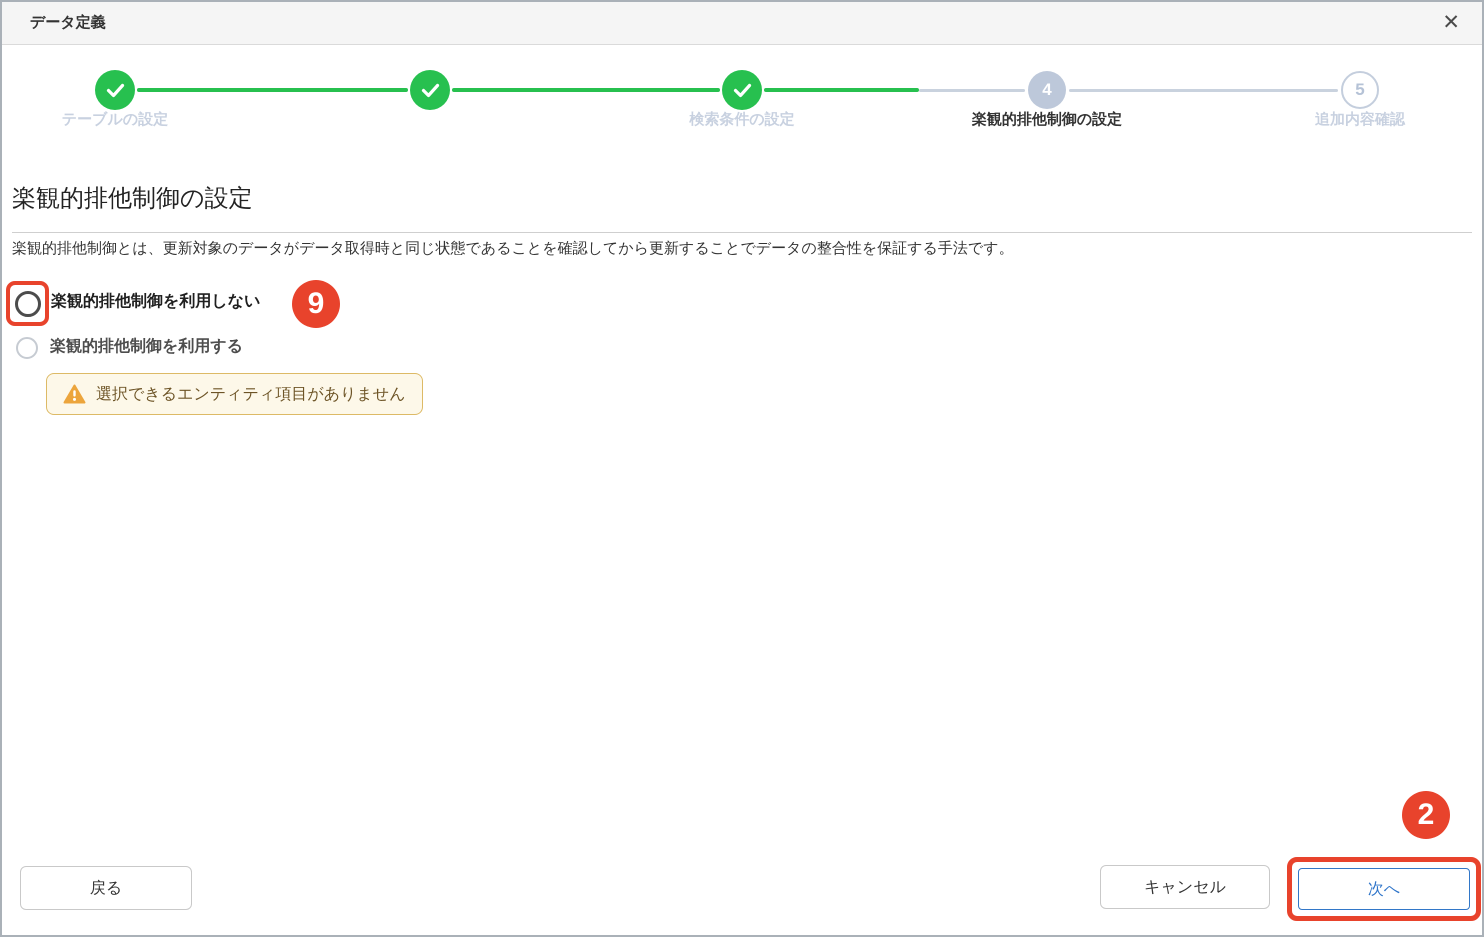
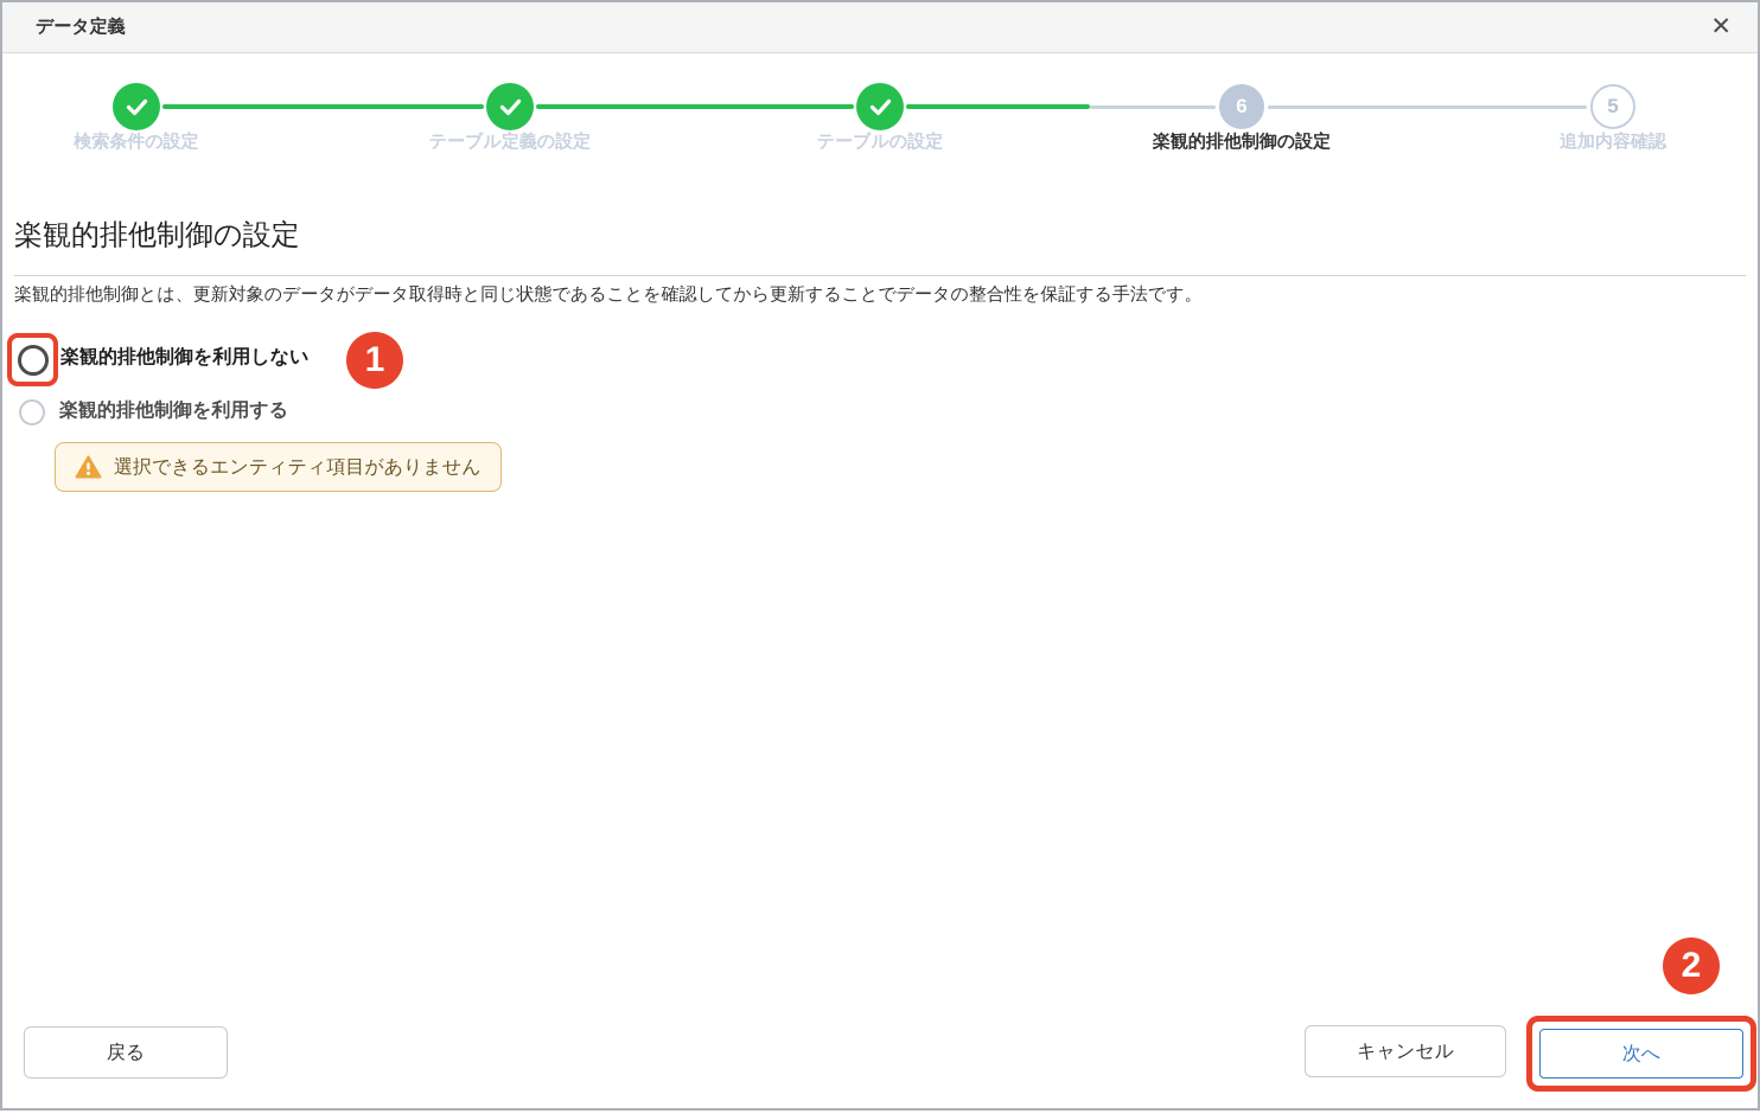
  データ定義
  ✕
- 4
+ 6
  5
- テーブルの設定
+ 検索条件の設定
+ テーブル定義の設定
- 検索条件の設定
+ テーブルの設定
  楽観的排他制御の設定
  追加内容確認
  楽観的排他制御の設定
  楽観的排他制御とは、更新対象のデータがデータ取得時と同じ状態であることを確認してから更新することでデータの整合性を保証する手法です。
  楽観的排他制御を利用しない
- 9
+ 1
  楽観的排他制御を利用する
  選択できるエンティティ項目がありません
  戻る
  キャンセル
  次へ
  2
